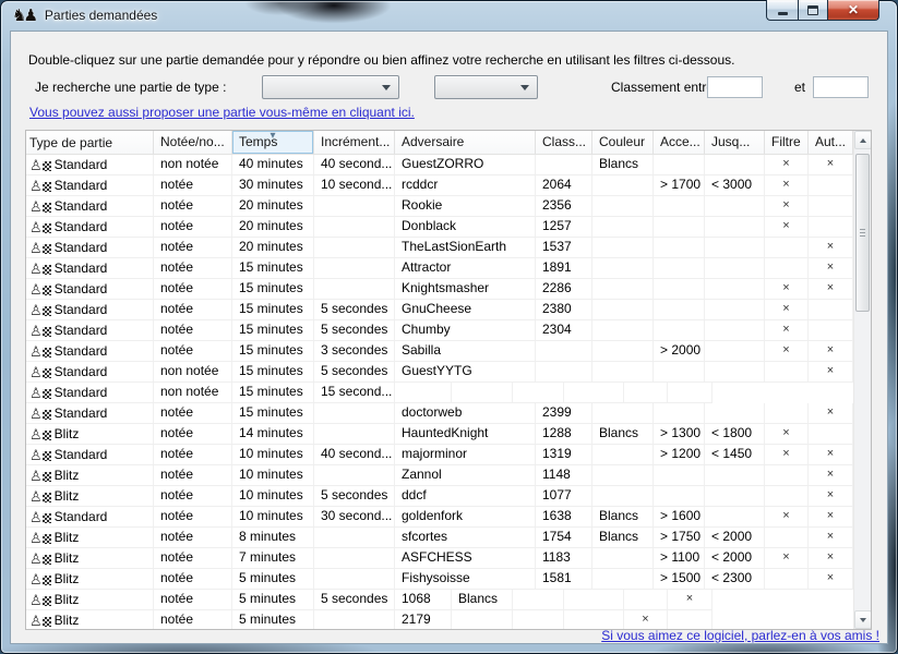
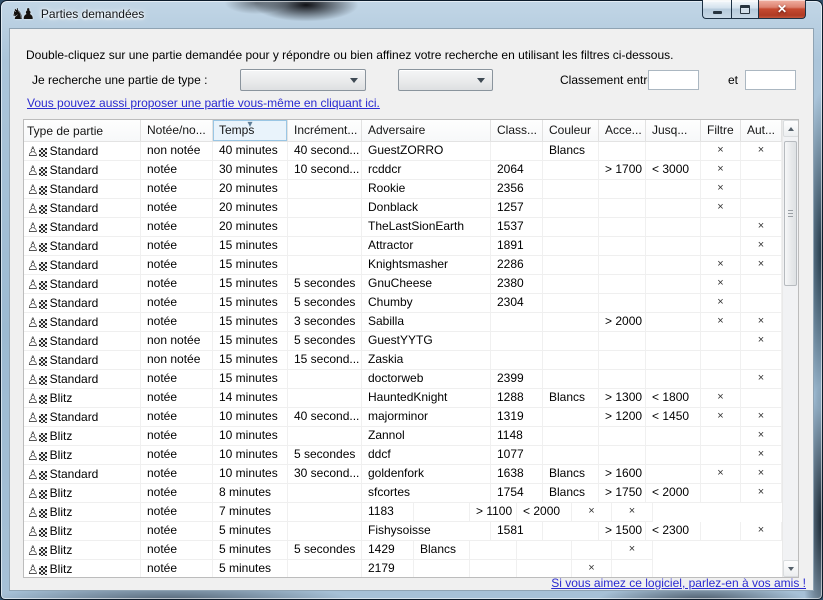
  ♞♟
  Parties demandées
  ✕
  Double-cliquez sur une partie demandée pour y répondre ou bien affinez votre recherche en utilisant les filtres ci-dessous.
  Je recherche une partie de type :
  Classement entr
  et
  Vous pouvez aussi proposer une partie vous-même en cliquant ici.
  Type de partie
  Notée/no...
  ▾
  Temps
  Incrément...
  Adversaire
  Class...
  Couleur
  Acce...
  Jusq...
  Filtre
  Aut...
  ♙
  Standard
  non notée
  40 minutes
  40 second...
  GuestZORRO
  Blancs
  ×
  ×
  ♙
  Standard
  notée
  30 minutes
  10 second...
  rcddcr
  2064
  > 1700
  < 3000
  ×
  ♙
  Standard
  notée
  20 minutes
  Rookie
  2356
  ×
  ♙
  Standard
  notée
  20 minutes
  Donblack
  1257
  ×
  ♙
  Standard
  notée
  20 minutes
  TheLastSionEarth
  1537
  ×
  ♙
  Standard
  notée
  15 minutes
  Attractor
  1891
  ×
  ♙
  Standard
  notée
  15 minutes
  Knightsmasher
  2286
  ×
  ×
  ♙
  Standard
  notée
  15 minutes
  5 secondes
  GnuCheese
  2380
  ×
  ♙
  Standard
  notée
  15 minutes
  5 secondes
  Chumby
  2304
  ×
  ♙
  Standard
  notée
  15 minutes
  3 secondes
  Sabilla
  > 2000
  ×
  ×
  ♙
  Standard
  non notée
  15 minutes
  5 secondes
  GuestYYTG
  ×
  ♙
  Standard
  non notée
  15 minutes
  15 second...
+ Zaskia
  ♙
  Standard
  notée
  15 minutes
  doctorweb
  2399
  ×
  ♙
  Blitz
  notée
  14 minutes
  HauntedKnight
  1288
  Blancs
  > 1300
  < 1800
  ×
  ♙
  Standard
  notée
  10 minutes
  40 second...
  majorminor
  1319
  > 1200
  < 1450
  ×
  ×
  ♙
  Blitz
  notée
  10 minutes
  Zannol
  1148
  ×
  ♙
  Blitz
  notée
  10 minutes
  5 secondes
  ddcf
  1077
  ×
  ♙
  Standard
  notée
  10 minutes
  30 second...
  goldenfork
  1638
  Blancs
  > 1600
  ×
  ×
  ♙
  Blitz
  notée
  8 minutes
  sfcortes
  1754
  Blancs
  > 1750
  < 2000
  ×
  ♙
  Blitz
  notée
  7 minutes
- ASFCHESS
  1183
  > 1100
  < 2000
  ×
  ×
  ♙
  Blitz
  notée
  5 minutes
  Fishysoisse
  1581
  > 1500
  < 2300
  ×
  ♙
  Blitz
  notée
  5 minutes
  5 secondes
- 1068
+ 1429
  Blancs
  ×
  ♙
  Blitz
  notée
  5 minutes
  2179
  ×
  Si vous aimez ce logiciel, parlez-en à vos amis !
